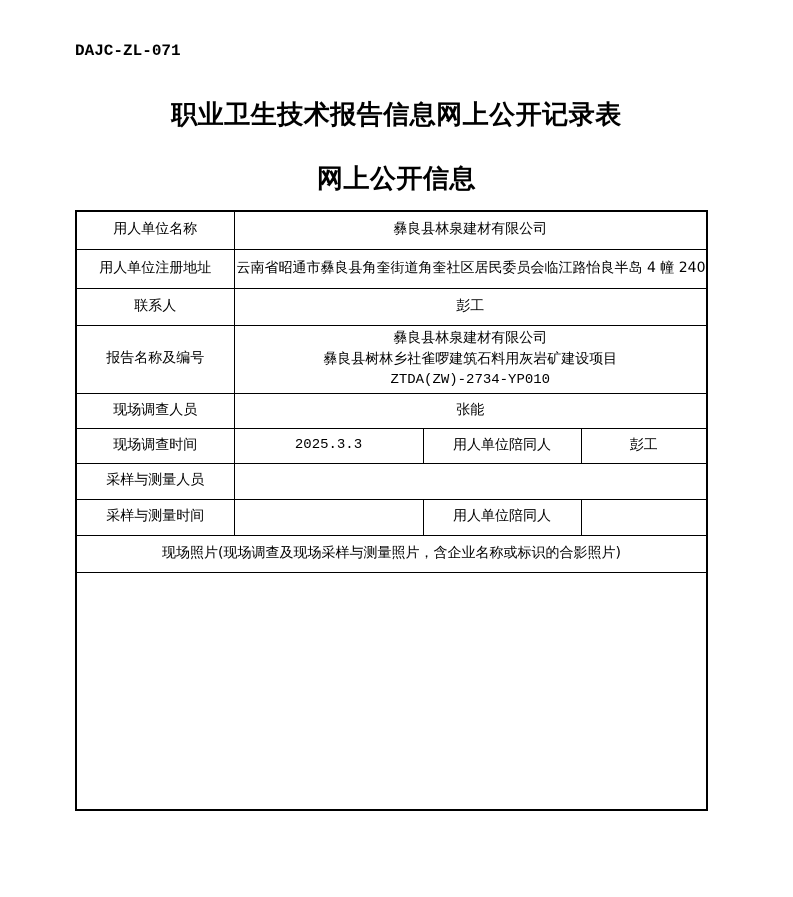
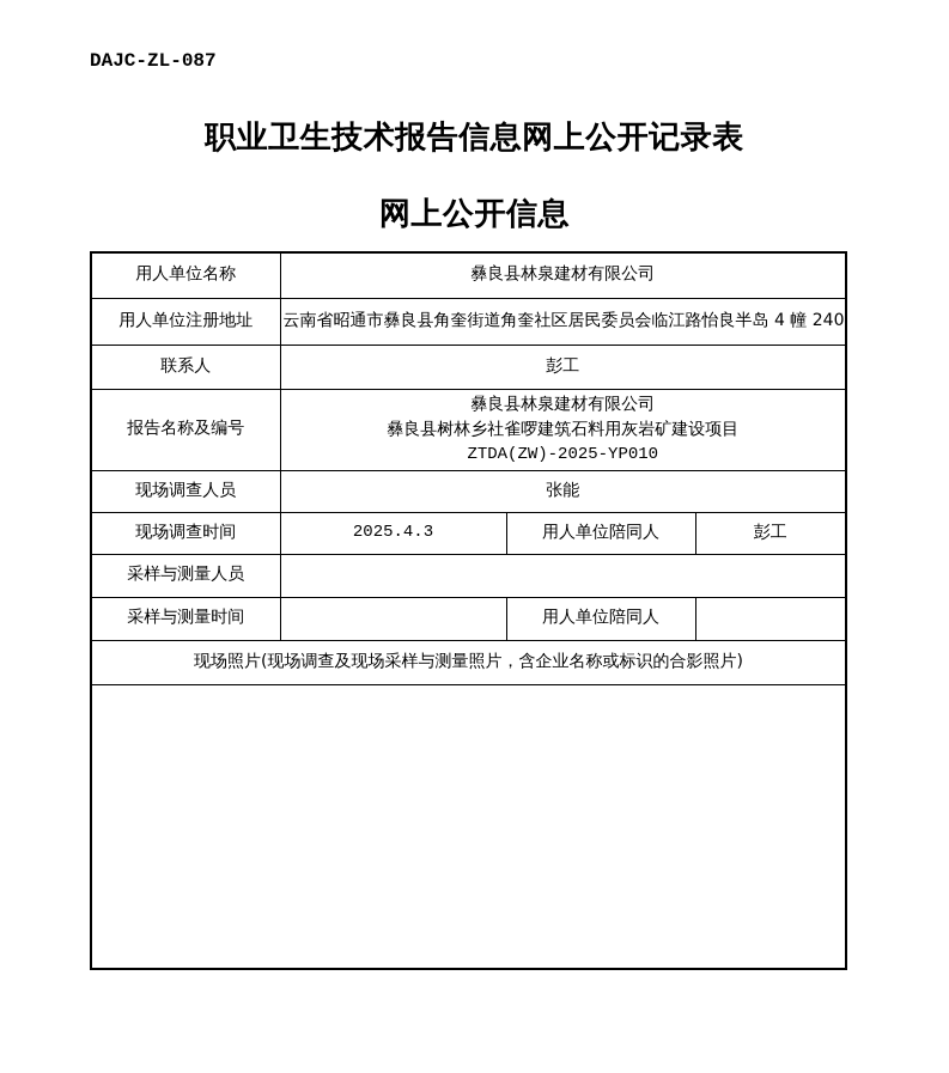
- DAJC-ZL-071
+ DAJC-ZL-087
  职业卫生技术报告信息网上公开记录表
  网上公开信息
  用人单位名称	彝良县林泉建材有限公司
  用人单位注册地址	云南省昭通市彝良县角奎街道角奎社区居民委员会临江路怡良半岛 4 幢 240
  联系人	彭工
- 报告名称及编号	彝良县林泉建材有限公司 彝良县树林乡社雀啰建筑石料用灰岩矿建设项目 ZTDA(ZW)-2734-YP010
+ 报告名称及编号	彝良县林泉建材有限公司 彝良县树林乡社雀啰建筑石料用灰岩矿建设项目 ZTDA(ZW)-2025-YP010
  现场调查人员	张能
- 现场调查时间	2025.3.3	用人单位陪同人	彭工
+ 现场调查时间	2025.4.3	用人单位陪同人	彭工
  采样与测量人员
  采样与测量时间		用人单位陪同人
  现场照片(现场调查及现场采样与测量照片，含企业名称或标识的合影照片)
